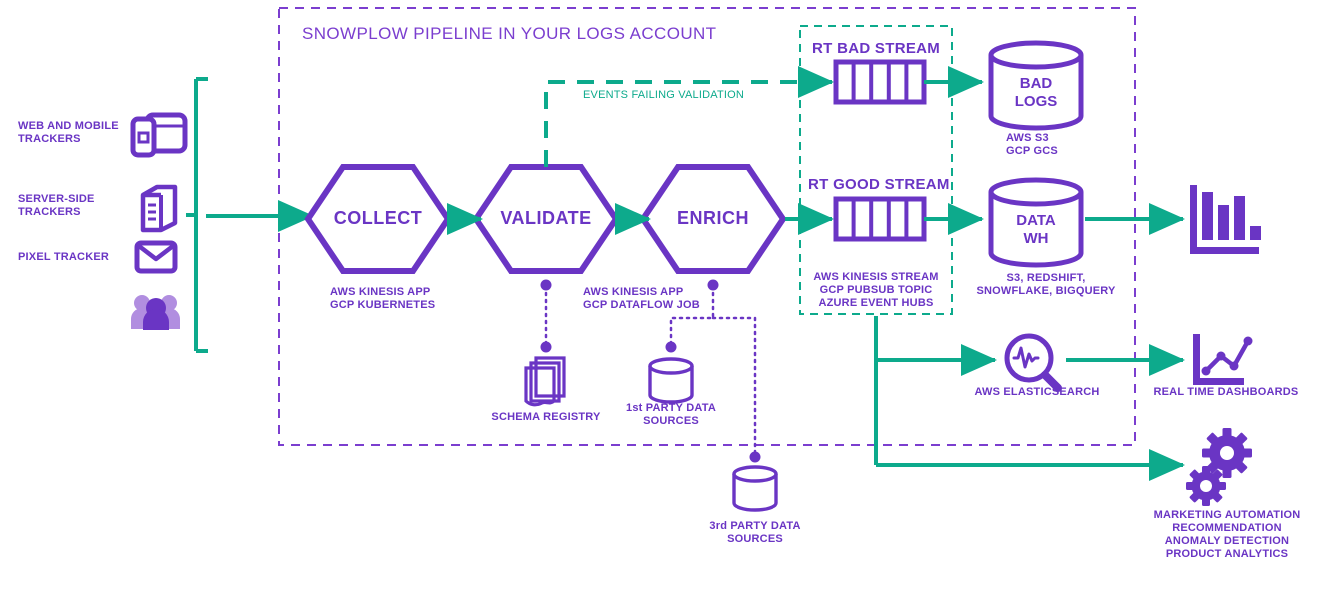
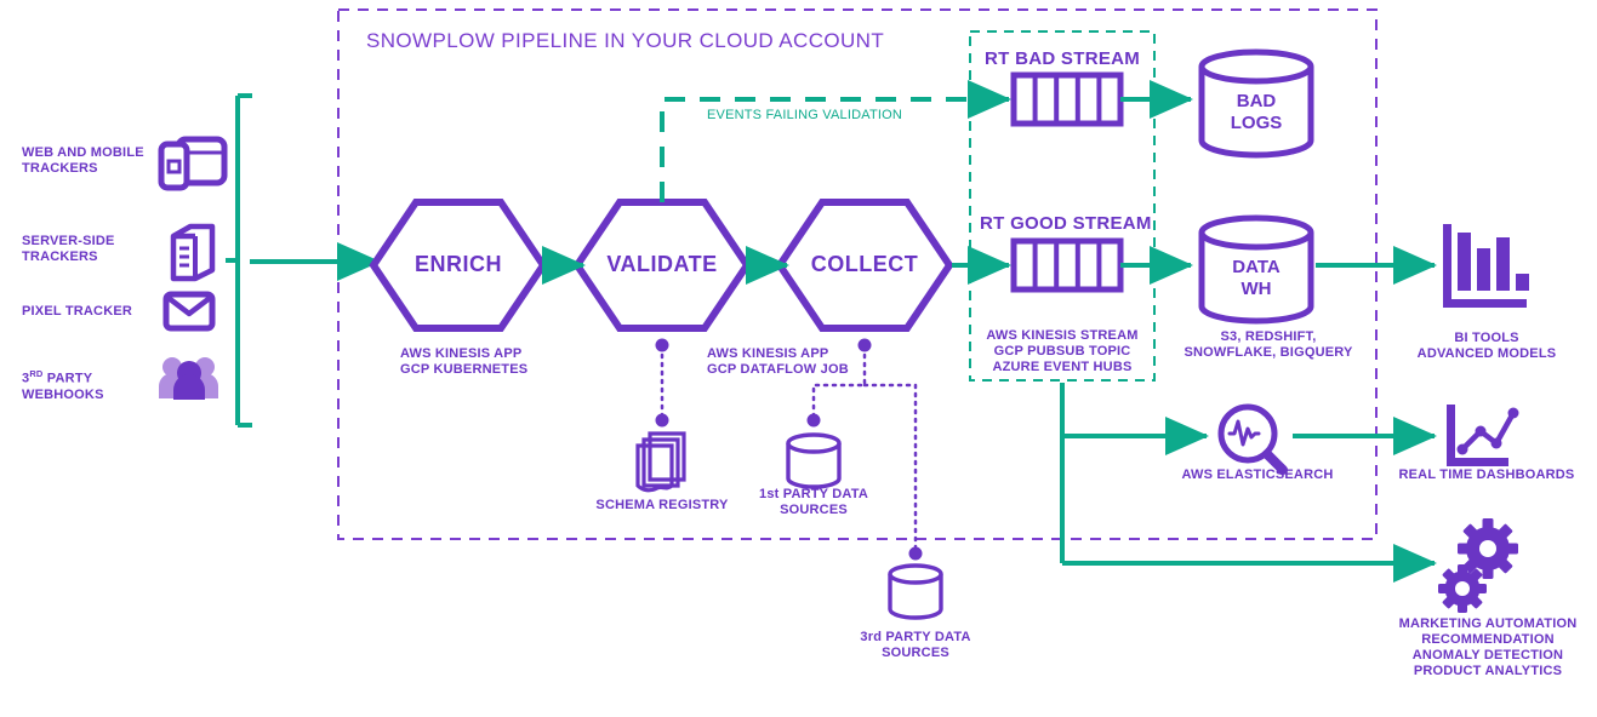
- SNOWPLOW PIPELINE IN YOUR LOGS ACCOUNT
+ SNOWPLOW PIPELINE IN YOUR CLOUD ACCOUNT
  WEB AND MOBILE
  TRACKERS
  SERVER-SIDE
  TRACKERS
  PIXEL TRACKER
+ 3RD PARTY
+ WEBHOOKS
- COLLECT
+ ENRICH
  VALIDATE
- ENRICH
+ COLLECT
  AWS KINESIS APP
  GCP KUBERNETES
  AWS KINESIS APP
  GCP DATAFLOW JOB
  EVENTS FAILING VALIDATION
  RT BAD STREAM
  RT GOOD STREAM
  AWS KINESIS STREAM
  GCP PUBSUB TOPIC
  AZURE EVENT HUBS
  BAD
  LOGS
- AWS S3
- GCP GCS
  DATA
  WH
  S3, REDSHIFT,
  SNOWFLAKE, BIGQUERY
  SCHEMA REGISTRY
  1st PARTY DATA
  SOURCES
  3rd PARTY DATA
  SOURCES
  AWS ELASTICSEARCH
+ BI TOOLS
+ ADVANCED MODELS
  REAL TIME DASHBOARDS
  MARKETING AUTOMATION
  RECOMMENDATION
  ANOMALY DETECTION
  PRODUCT ANALYTICS
